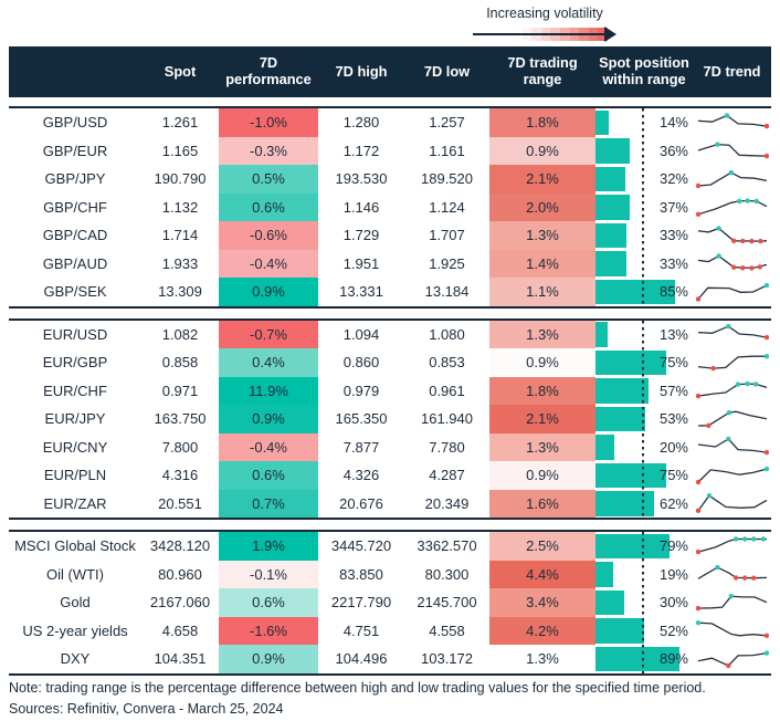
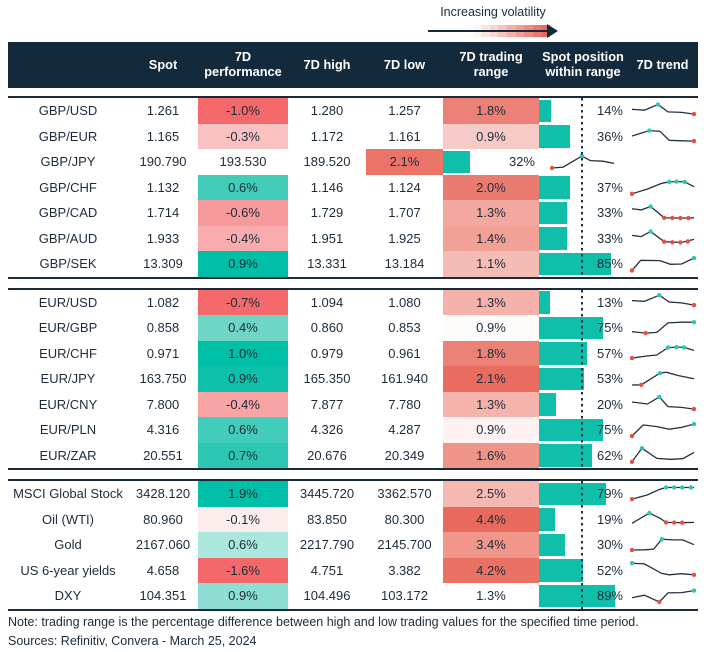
  Increasing volatility
  Spot
  7D performance
  7D high
  7D low
  7D trading range
  Spot position within range
  7D trend
  GBP/USD
  1.261
  -1.0%
  1.280
  1.257
  1.8%
  14%
  GBP/EUR
  1.165
  -0.3%
  1.172
  1.161
  0.9%
  36%
  GBP/JPY
  190.790
- 0.5%
  193.530
  189.520
  2.1%
  32%
  GBP/CHF
  1.132
  0.6%
  1.146
  1.124
  2.0%
  37%
  GBP/CAD
  1.714
  -0.6%
  1.729
  1.707
  1.3%
  33%
  GBP/AUD
  1.933
  -0.4%
  1.951
  1.925
  1.4%
  33%
  GBP/SEK
  13.309
  0.9%
  13.331
  13.184
  1.1%
  85%
  EUR/USD
  1.082
  -0.7%
  1.094
  1.080
  1.3%
  13%
  EUR/GBP
  0.858
  0.4%
  0.860
  0.853
  0.9%
  75%
  EUR/CHF
  0.971
- 11.9%
+ 1.0%
  0.979
  0.961
  1.8%
  57%
  EUR/JPY
  163.750
  0.9%
  165.350
  161.940
  2.1%
  53%
  EUR/CNY
  7.800
  -0.4%
  7.877
  7.780
  1.3%
  20%
  EUR/PLN
  4.316
  0.6%
  4.326
  4.287
  0.9%
  75%
  EUR/ZAR
  20.551
  0.7%
  20.676
  20.349
  1.6%
  62%
  MSCI Global Stock
  3428.120
  1.9%
  3445.720
  3362.570
  2.5%
  79%
  Oil (WTI)
  80.960
  -0.1%
  83.850
  80.300
  4.4%
  19%
  Gold
  2167.060
  0.6%
  2217.790
  2145.700
  3.4%
  30%
- US 2-year yields
+ US 6-year yields
  4.658
  -1.6%
  4.751
- 4.558
+ 3.382
  4.2%
  52%
  DXY
  104.351
  0.9%
  104.496
  103.172
  1.3%
  89%
  Note: trading range is the percentage difference between high and low trading values for the specified time period.
  Sources: Refinitiv, Convera - March 25, 2024
